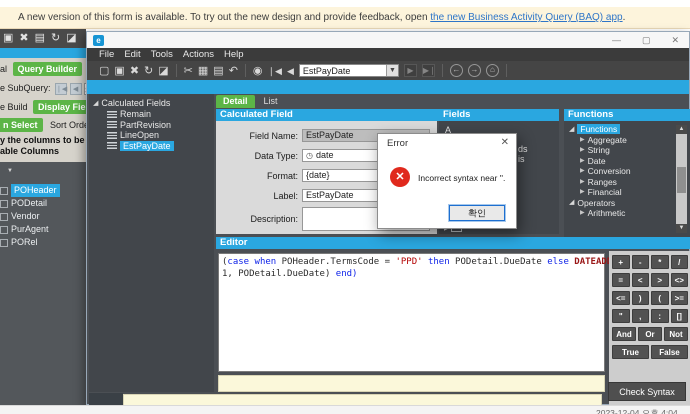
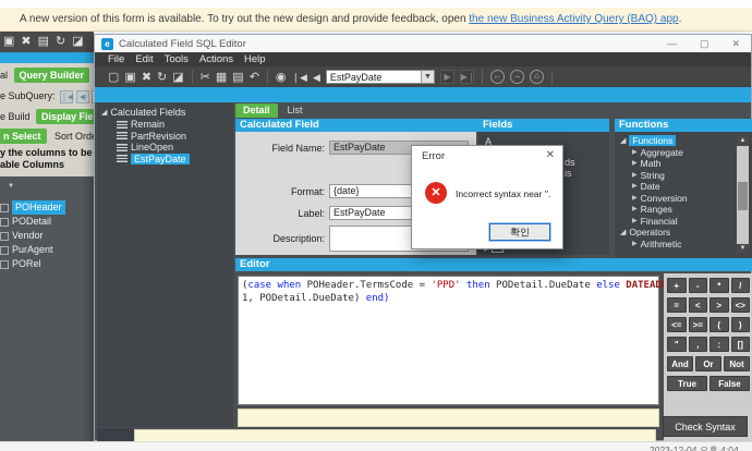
  A new version of this form is available. To try out the new design and provide feedback, open the new Business Activity Query (BAQ) app.
  ▣
  ✖
  ▤
  ↻
  ◪
  al Query Builder
  e SubQuery:
  e Build Display Fie
  n Select Sort Ord
  y the columns to be
  able Columns
  POHeader
  PODetail
  Vendor
  PurAgent
  PORel
  e
+ Calculated Field SQL Editor
  —
  ▢
  ✕
  File
  Edit
  Tools
  Actions
  Help
  ▢
  ▣
  ✖
  ↻
  ◪
  ✂
  ▦
  ▤
  ↶
  ◉
  ❘◀
  ◀
  EstPayDate
  ▶
  ▶❘
  ←
  →
  ⌂
  Calculated Fields
  Remain
  PartRevision
  LineOpen
  EstPayDate
  Detail
  List
  Calculated Field
  Field Name:
  EstPayDate
- Data Type:
- ◷
- date
  Format:
  {date}
  Label:
  EstPayDate
  Description:
  Fields
  A
  ds
  is
  Functions
  Functions
  Aggregate
+ Math
  String
  Date
  Conversion
  Ranges
  Financial
  Operators
  Arithmetic
  Editor
  (case when POHeader.TermsCode = 'PPD' then PODetail.DueDate else DATEAD
  1, PODetail.DueDate) end)
  +
  -
  *
  /
  =
  <
  >
  <>
  <=
- )
+ >=
  (
- >=
+ )
  "
  ,
  :
  []
  And
  Or
  Not
  True
  False
  Check Syntax
  Error
  ✕
  ✕
  Incorrect syntax near ''.
  확인
  2023-12-04 오후 4:04
